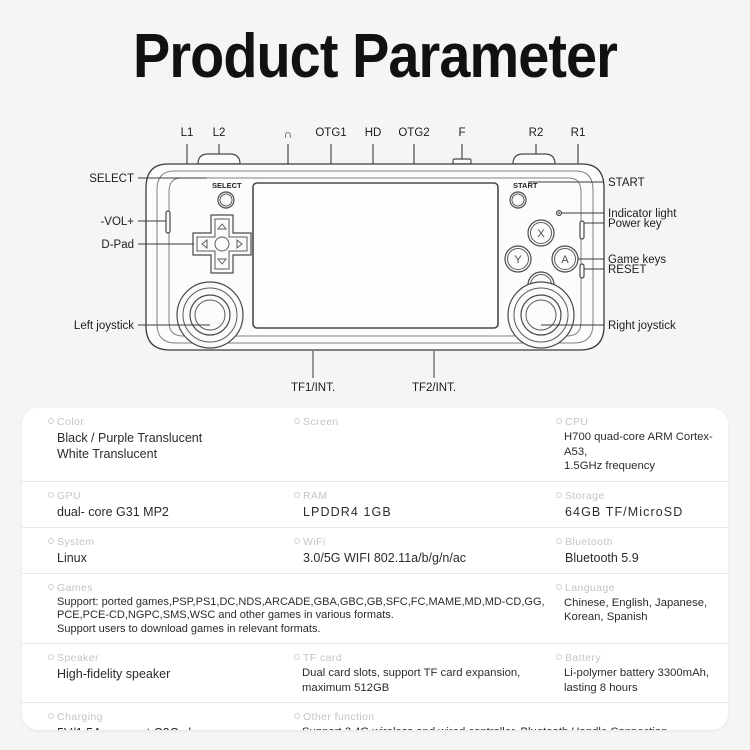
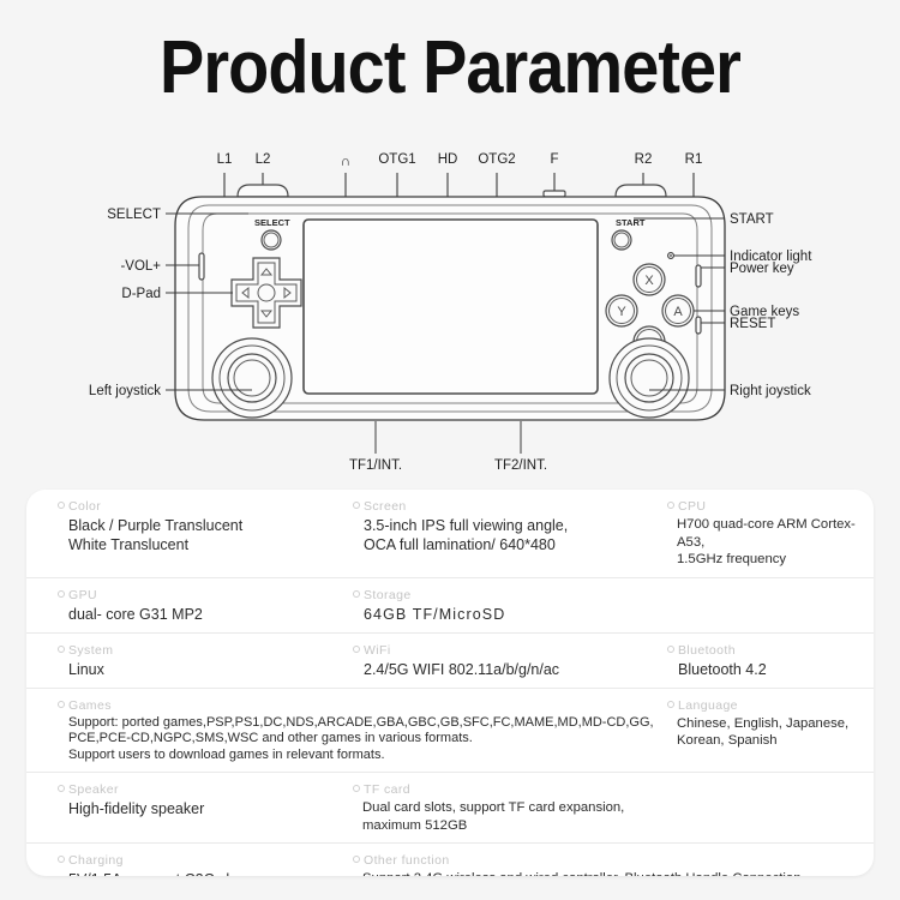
  Product Parameter
  SELECT
  START
  X
  Y
  A
  L1
  L2
  ∩
  OTG1
  HD
  OTG2
  F
  R2
  R1
  SELECT
  -VOL+
  D-Pad
  Left joystick
  START
  Indicator light
  Power key
  Game keys
  RESET
  Right joystick
  TF1/INT.
  TF2/INT.
  Color
  Black / Purple Translucent
  White Translucent
  Screen
+ 3.5-inch IPS full viewing angle,
+ OCA full lamination/ 640*480
  CPU
  H700 quad-core ARM Cortex-A53,
  1.5GHz frequency
  GPU
  dual- core G31 MP2
- RAM
- LPDDR4 1GB
  Storage
  64GB TF/MicroSD
  System
  Linux
  WiFi
- 3.0/5G WIFI 802.11a/b/g/n/ac
+ 2.4/5G WIFI 802.11a/b/g/n/ac
  Bluetooth
- Bluetooth 5.9
+ Bluetooth 4.2
  Games
  Support: ported games,PSP,PS1,DC,NDS,ARCADE,GBA,GBC,GB,SFC,FC,MAME,MD,MD-CD,GG,
  PCE,PCE-CD,NGPC,SMS,WSC and other games in various formats.
  Support users to download games in relevant formats.
  Language
  Chinese, English, Japanese,
  Korean, Spanish
  Speaker
  High-fidelity speaker
  TF card
  Dual card slots, support TF card expansion,
  maximum 512GB
- Battery
- Li-polymer battery 3300mAh,
- lasting 8 hours
  Charging
  Other function
